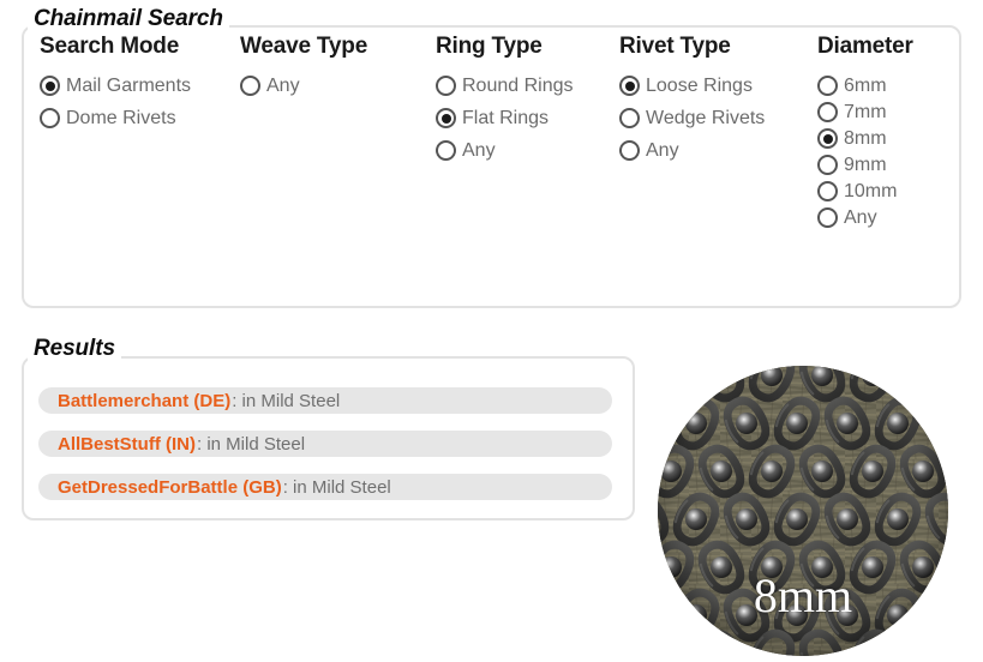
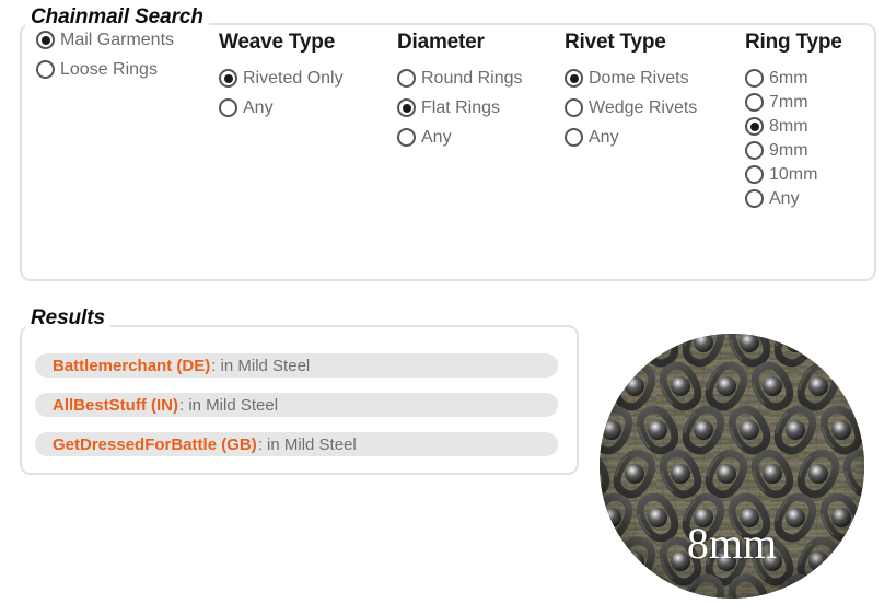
  Chainmail Search
- Search Mode
  Mail Garments
- Dome Rivets
+ Loose Rings
  Weave Type
+ Riveted Only
  Any
- Ring Type
+ Diameter
  Round Rings
  Flat Rings
  Any
  Rivet Type
- Loose Rings
+ Dome Rivets
  Wedge Rivets
  Any
- Diameter
+ Ring Type
  6mm
  7mm
  8mm
  9mm
  10mm
  Any
  Battlemerchant (DE)
  : in Mild Steel
  AllBestStuff (IN)
  : in Mild Steel
  GetDressedForBattle (GB)
  : in Mild Steel
  Results
  8mm
